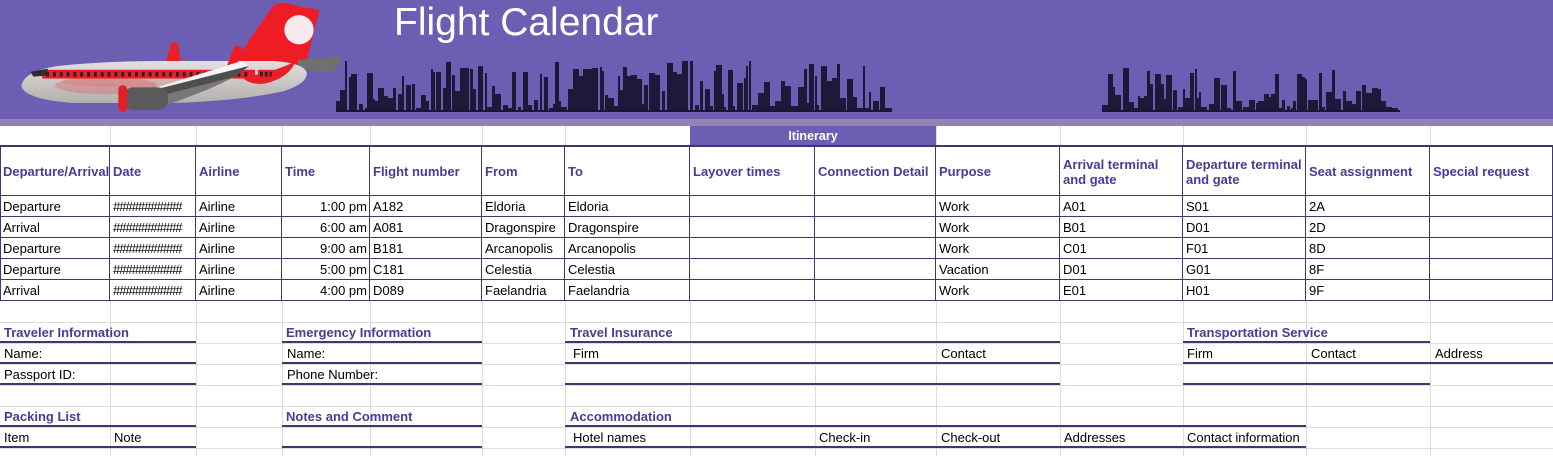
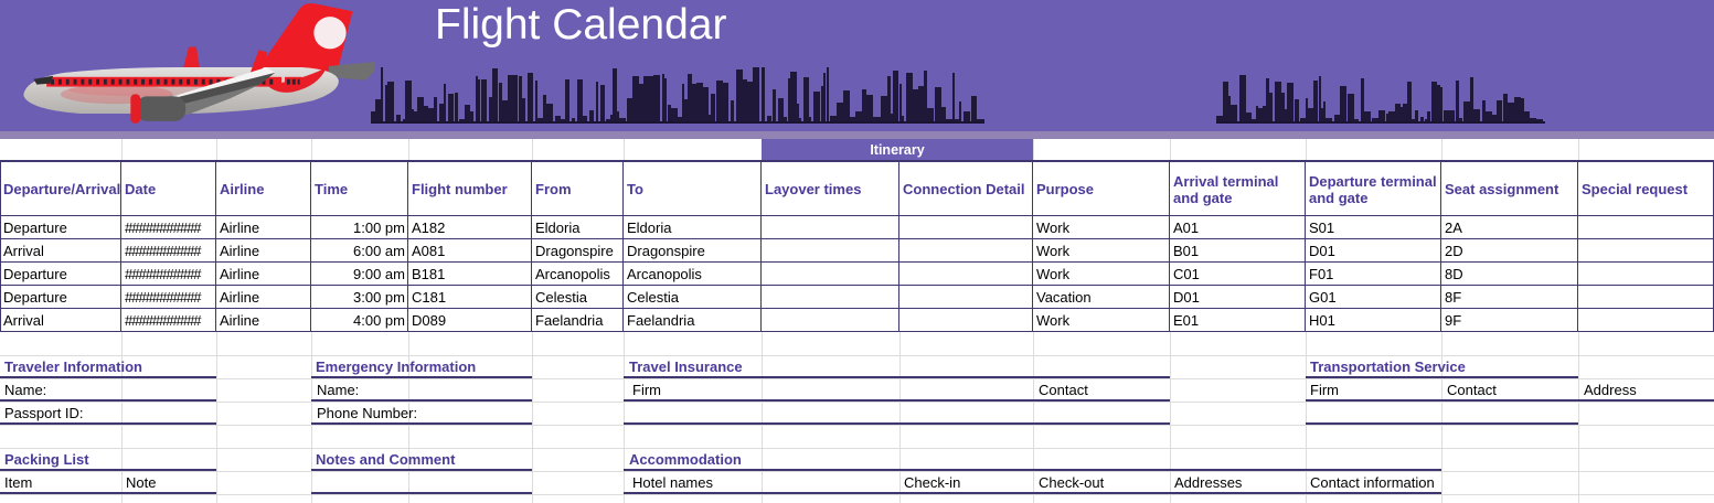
  Flight Calendar
  Itinerary
  Departure/Arrival
  Date
  Airline
  Time
  Flight number
  From
  To
  Layover times
  Connection Detail
  Purpose
  Arrival terminal and gate
  Departure terminal and gate
  Seat assignment
  Special request
  Departure
  ###########
  Airline
  1:00 pm
  A182
  Eldoria
  Eldoria
  Work
  A01
  S01
  2A
  Arrival
  ###########
  Airline
  6:00 am
  A081
  Dragonspire
  Dragonspire
  Work
  B01
  D01
  2D
  Departure
  ###########
  Airline
  9:00 am
  B181
  Arcanopolis
  Arcanopolis
  Work
  C01
  F01
  8D
  Departure
  ###########
  Airline
- 5:00 pm
+ 3:00 pm
  C181
  Celestia
  Celestia
  Vacation
  D01
  G01
  8F
  Arrival
  ###########
  Airline
  4:00 pm
  D089
  Faelandria
  Faelandria
  Work
  E01
  H01
  9F
  Traveler Information
  Emergency Information
  Travel Insurance
  Transportation Service
  Packing List
  Notes and Comment
  Accommodation
  Name:
  Passport ID:
  Name:
  Phone Number:
  Firm
  Contact
  Firm
  Contact
  Address
  Item
  Note
  Hotel names
  Check-in
  Check-out
  Addresses
  Contact information
